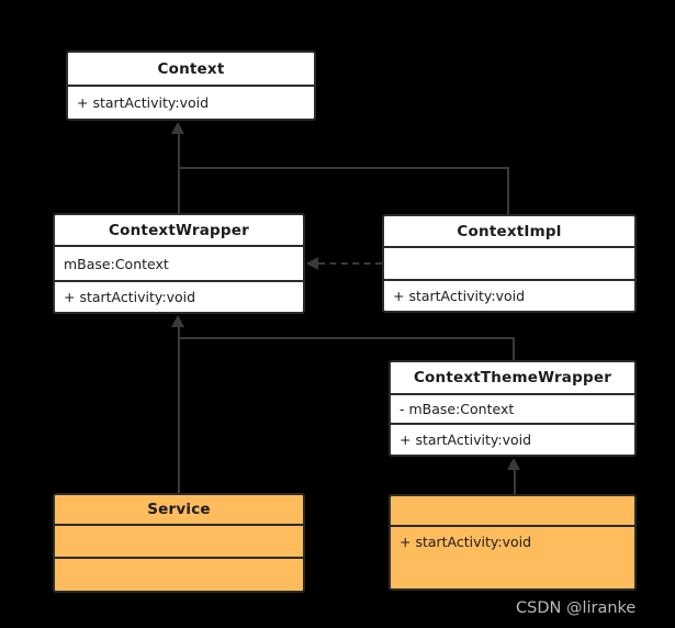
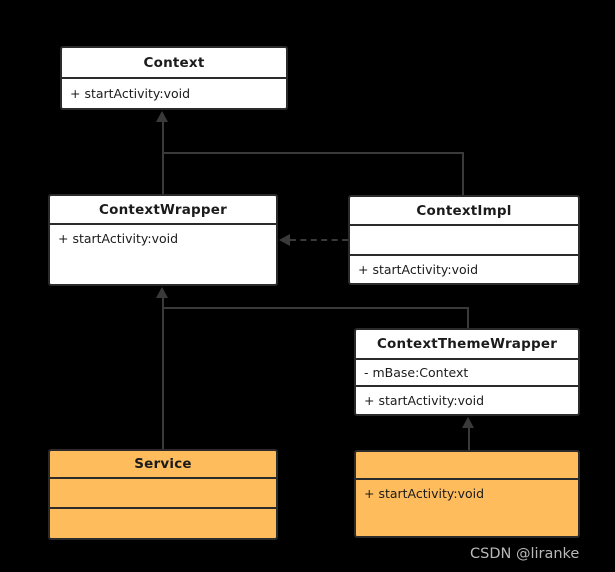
  Context
  + startActivity:void
  ContextWrapper
- mBase:Context
  + startActivity:void
  ContextImpl
  + startActivity:void
  ContextThemeWrapper
  - mBase:Context
  + startActivity:void
  Service
  + startActivity:void
  CSDN @liranke
